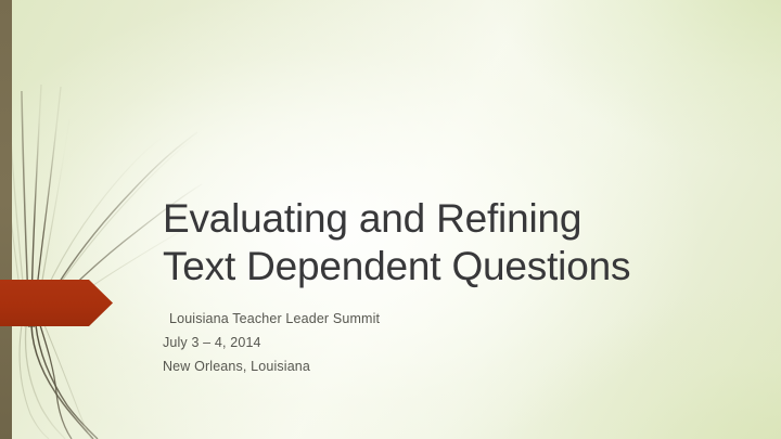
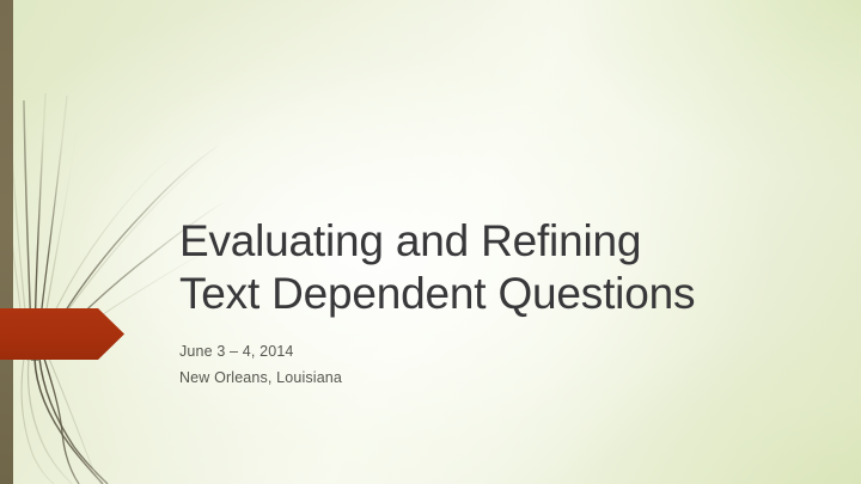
  Evaluating and Refining
  Text Dependent Questions
- Louisiana Teacher Leader Summit
- July 3 – 4, 2014
+ June 3 – 4, 2014
  New Orleans, Louisiana
